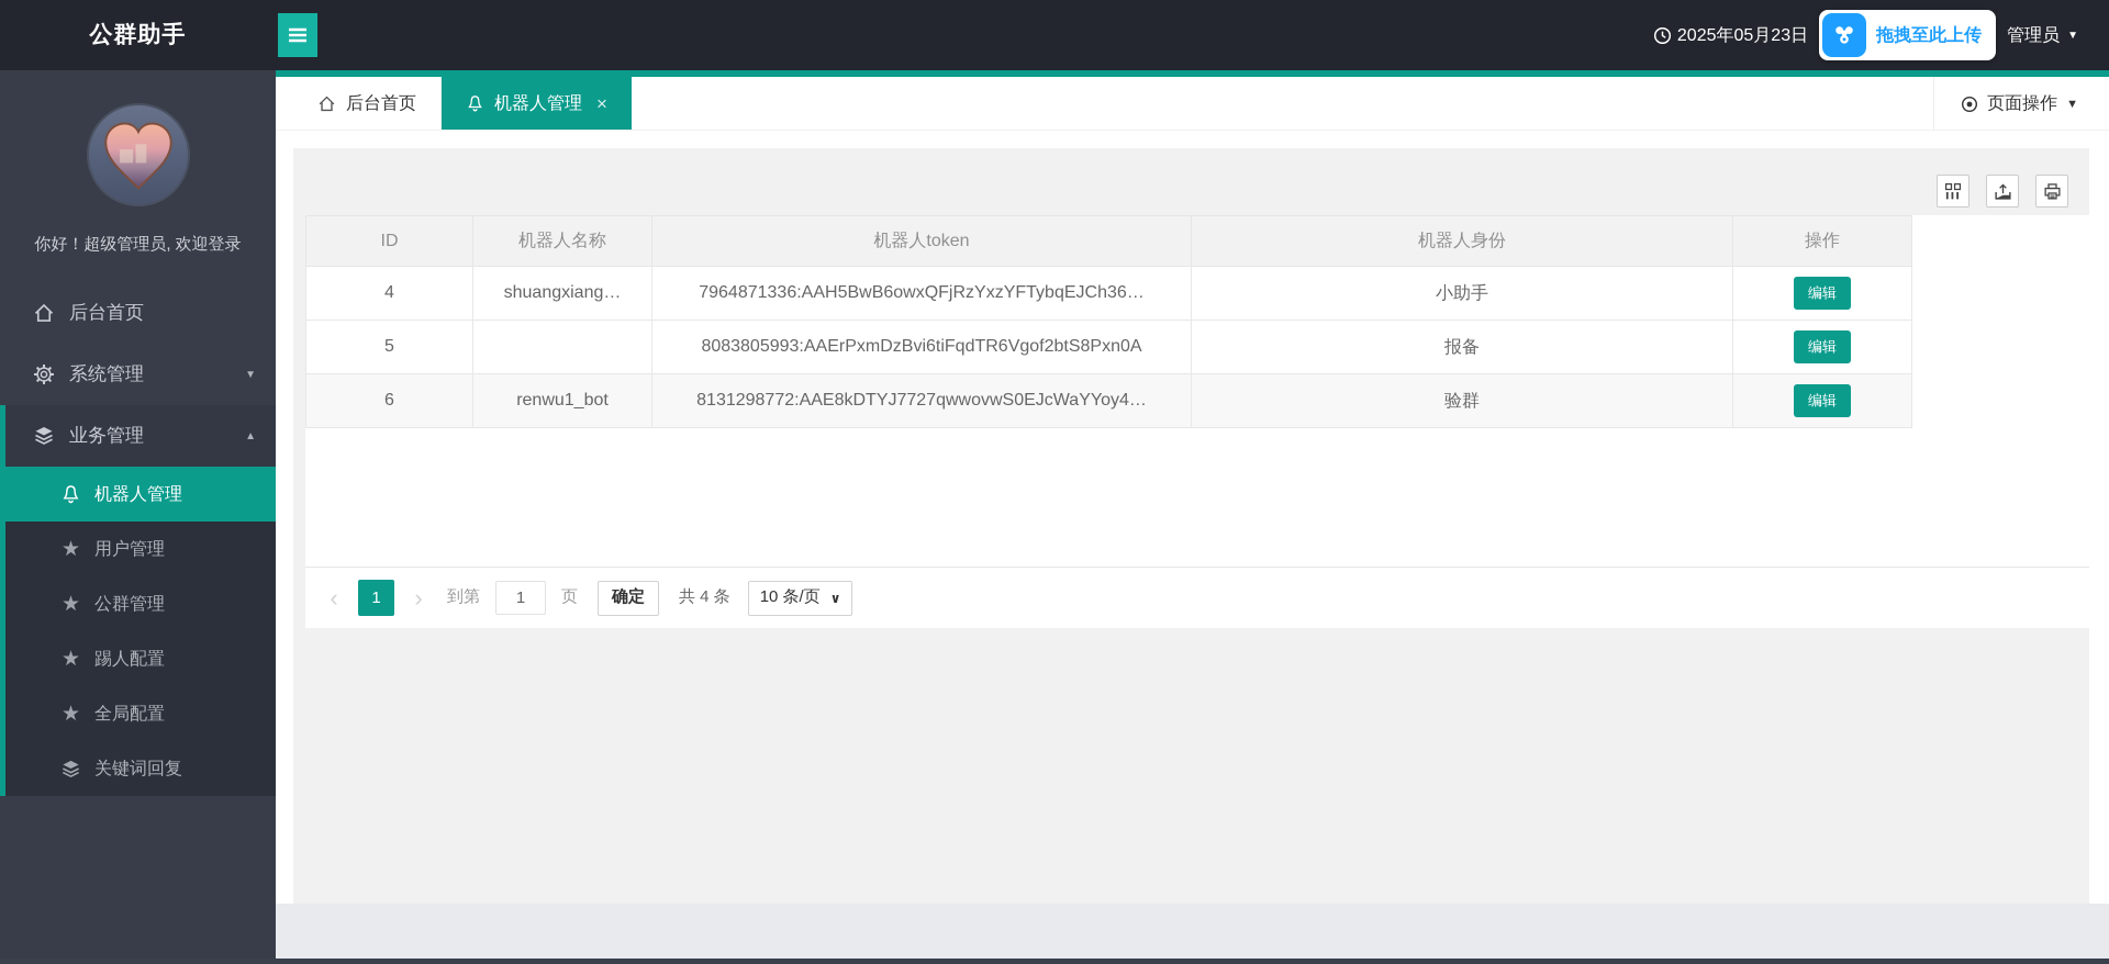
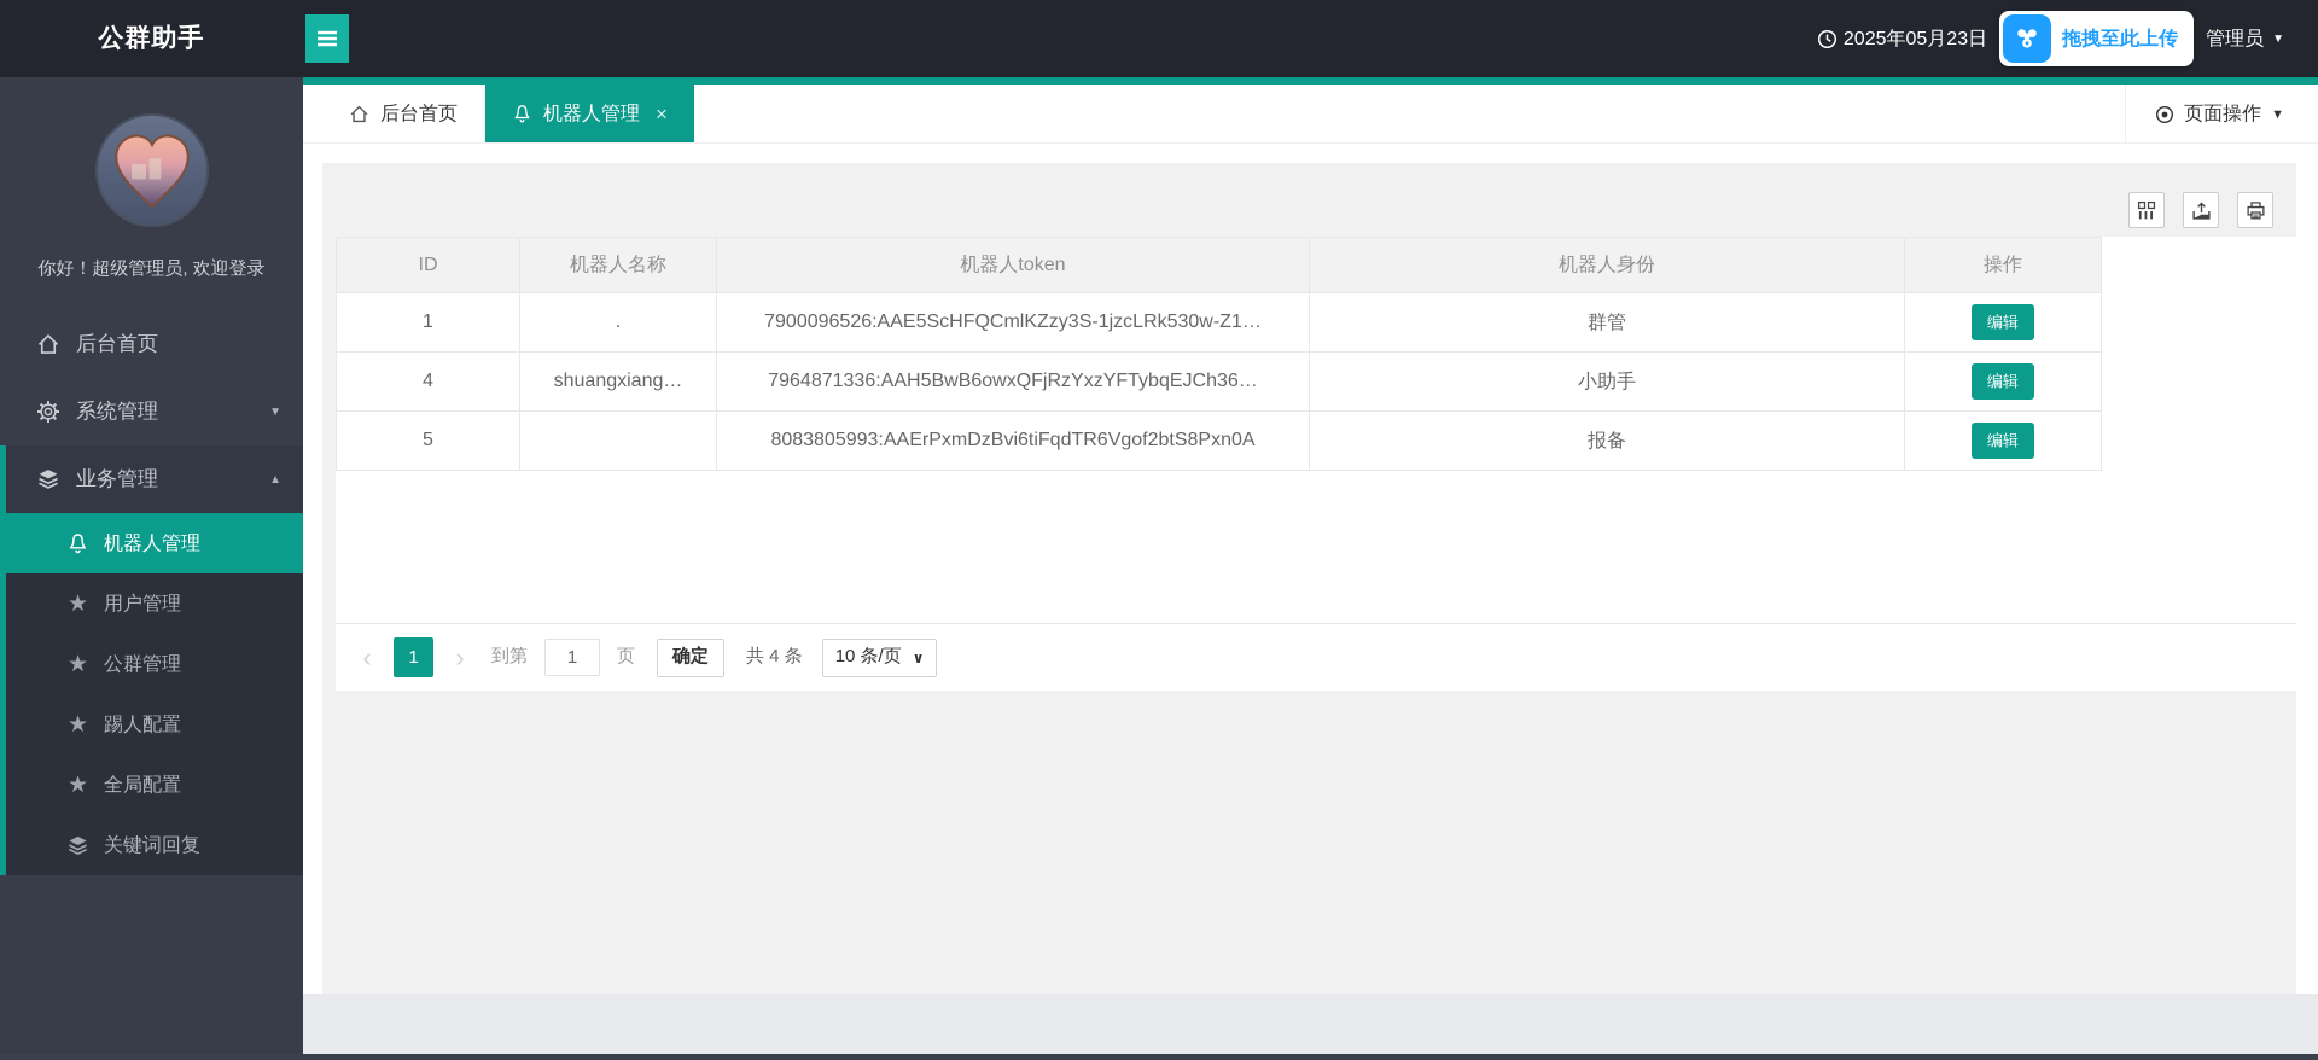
  公群助手
  2025年05月23日
  拖拽至此上传
  管理员
  ▼
  你好！超级管理员, 欢迎登录
  后台首页
  系统管理
  ▼
  业务管理
  ▲
  机器人管理
  ★
  用户管理
  ★
  公群管理
  ★
  踢人配置
  ★
  全局配置
  关键词回复
  后台首页
  机器人管理
  ×
  页面操作
  ▼
  ID	机器人名称	机器人token	机器人身份	操作
+ 1	.	7900096526:AAE5ScHFQCmlKZzy3S-1jzcLRk530w-Z1…	群管	编辑
  4	shuangxiang…	7964871336:AAH5BwB6owxQFjRzYxzYFTybqEJCh36…	小助手	编辑
  5		8083805993:AAErPxmDzBvi6tiFqdTR6Vgof2btS8Pxn0A	报备	编辑
- 6	renwu1_bot	8131298772:AAE8kDTYJ7727qwwovwS0EJcWaYYoy4…	验群	编辑
  ‹
  1
  ›
  到第
  1
  页
  确定
  共 4 条
  10 条/页
  ∨
